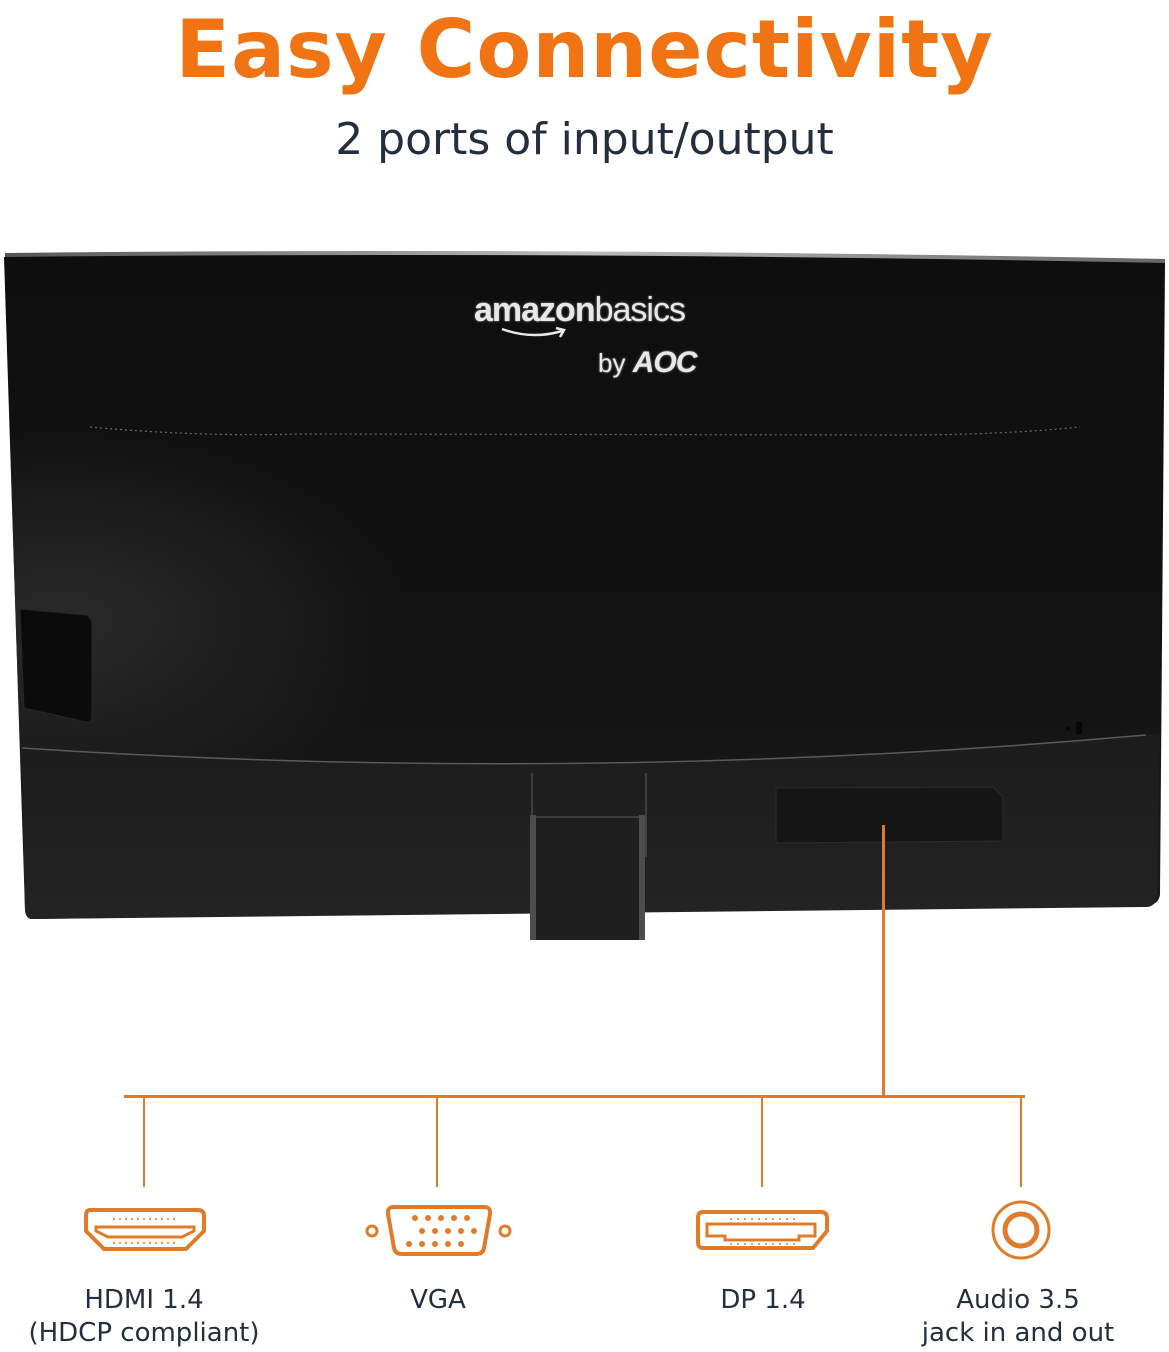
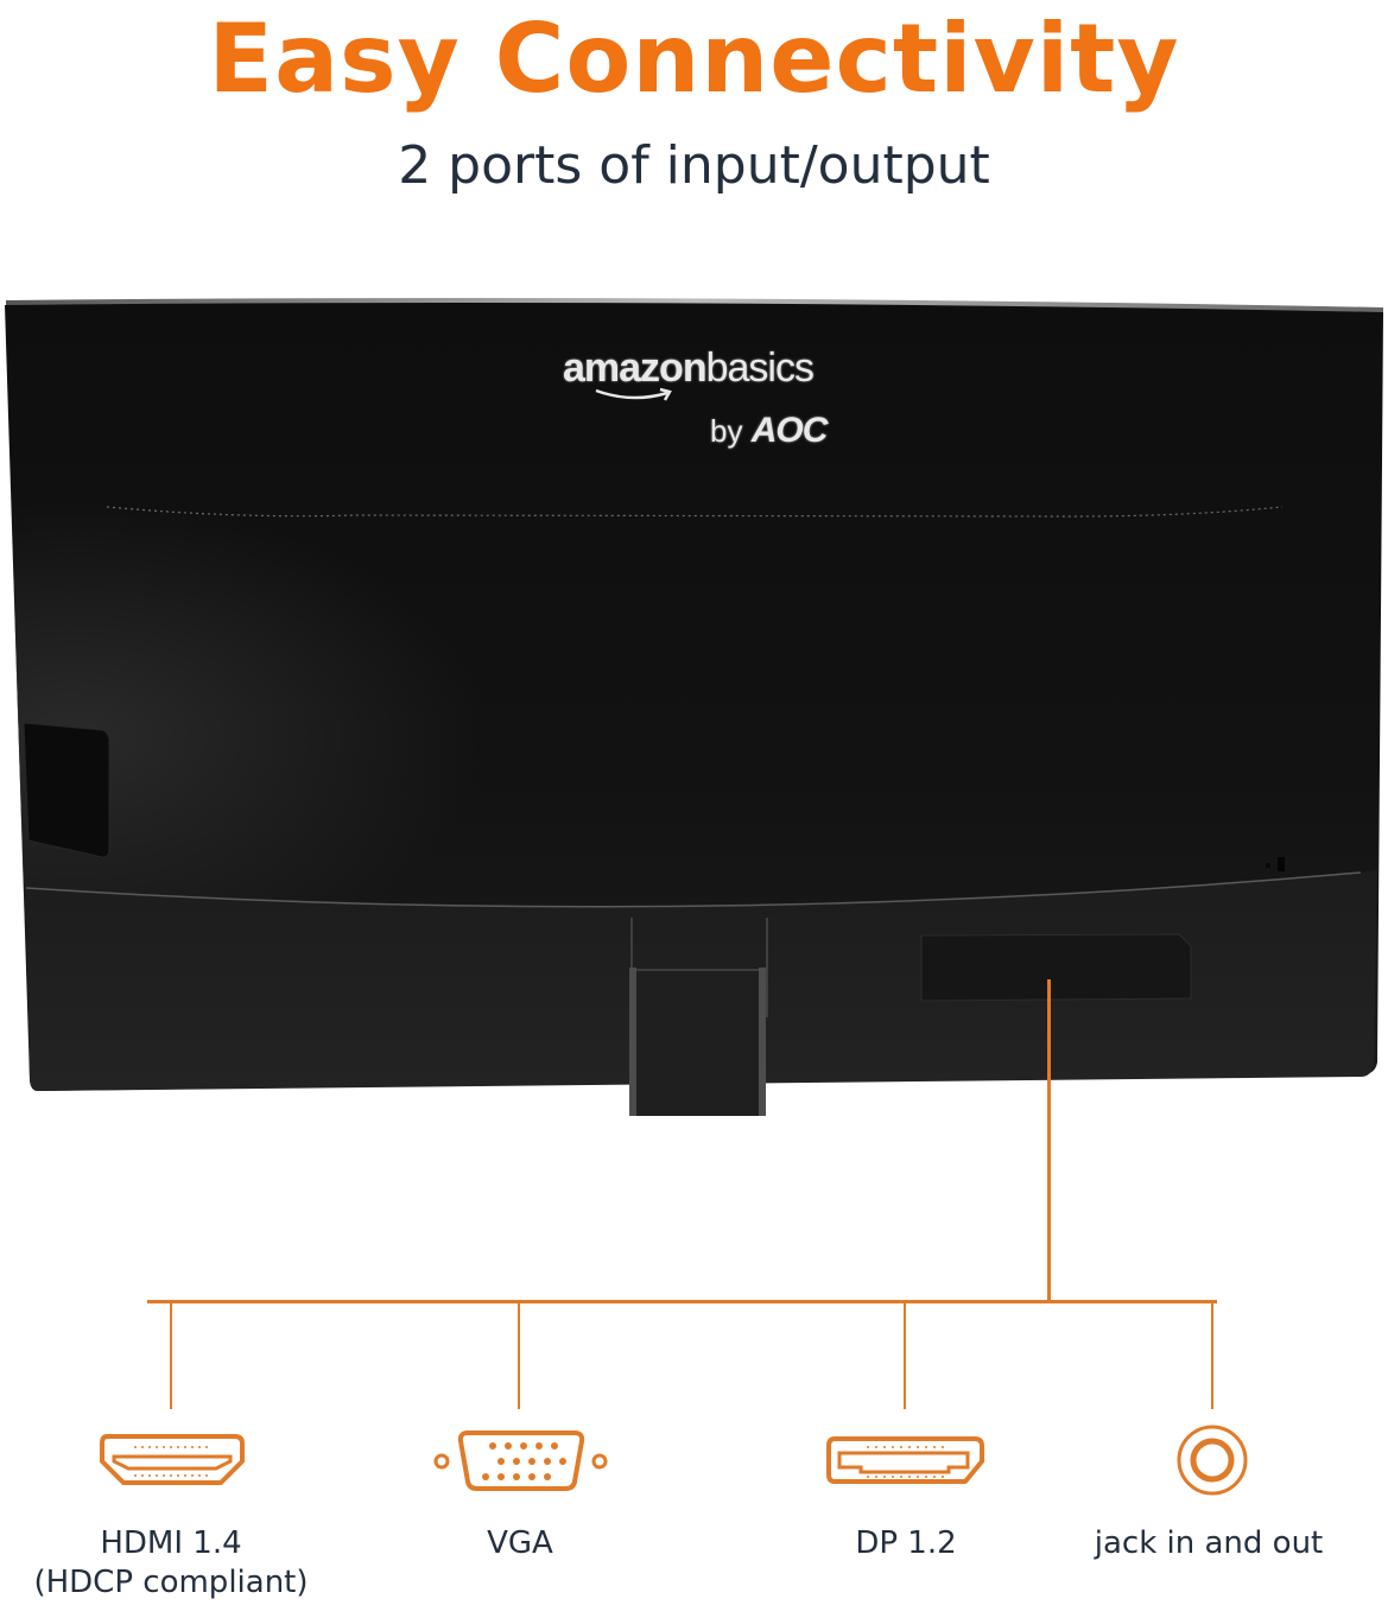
  Easy Connectivity
  2 ports of input/output
  amazonbasics
  by AOC
  HDMI 1.4
  (HDCP compliant)
  VGA
- DP 1.4
+ DP 1.2
- Audio 3.5
  jack in and out
